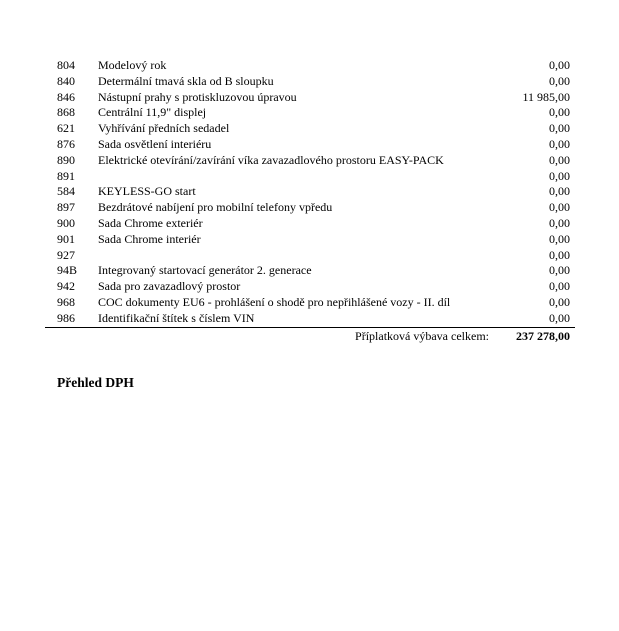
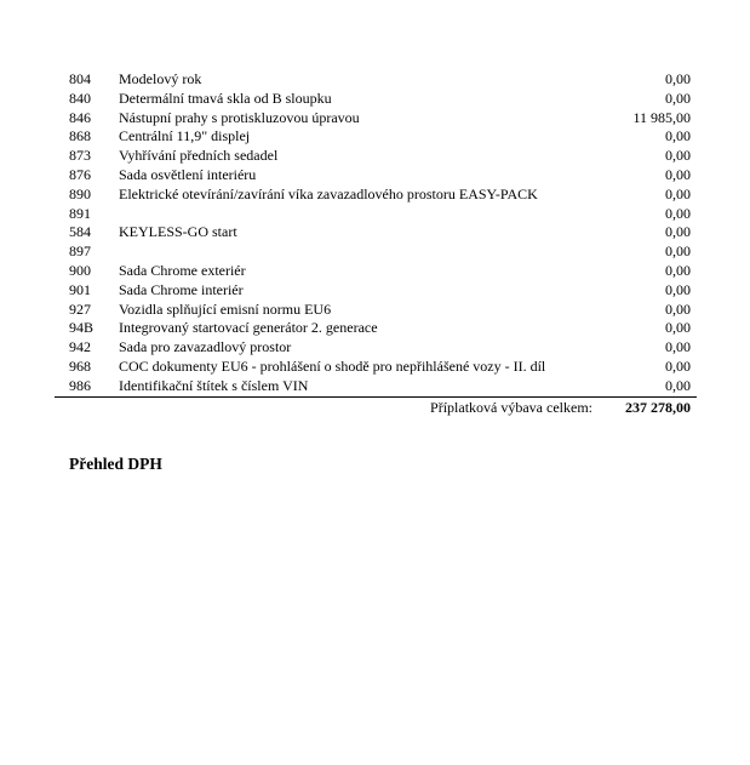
  804
  Modelový rok
  0,00
  840
  Determální tmavá skla od B sloupku
  0,00
  846
  Nástupní prahy s protiskluzovou úpravou
  11 985,00
  868
  Centrální 11,9" displej
  0,00
- 621
+ 873
  Vyhřívání předních sedadel
  0,00
  876
  Sada osvětlení interiéru
  0,00
  890
  Elektrické otevírání/zavírání víka zavazadlového prostoru EASY-PACK
  0,00
  891
  0,00
  584
  KEYLESS-GO start
  0,00
  897
- Bezdrátové nabíjení pro mobilní telefony vpředu
  0,00
  900
  Sada Chrome exteriér
  0,00
  901
  Sada Chrome interiér
  0,00
  927
+ Vozidla splňující emisní normu EU6
  0,00
  94B
  Integrovaný startovací generátor 2. generace
  0,00
  942
  Sada pro zavazadlový prostor
  0,00
  968
  COC dokumenty EU6 - prohlášení o shodě pro nepřihlášené vozy - II. díl
  0,00
  986
  Identifikační štítek s číslem VIN
  0,00
  Příplatková výbava celkem:
  237 278,00
  Přehled DPH
